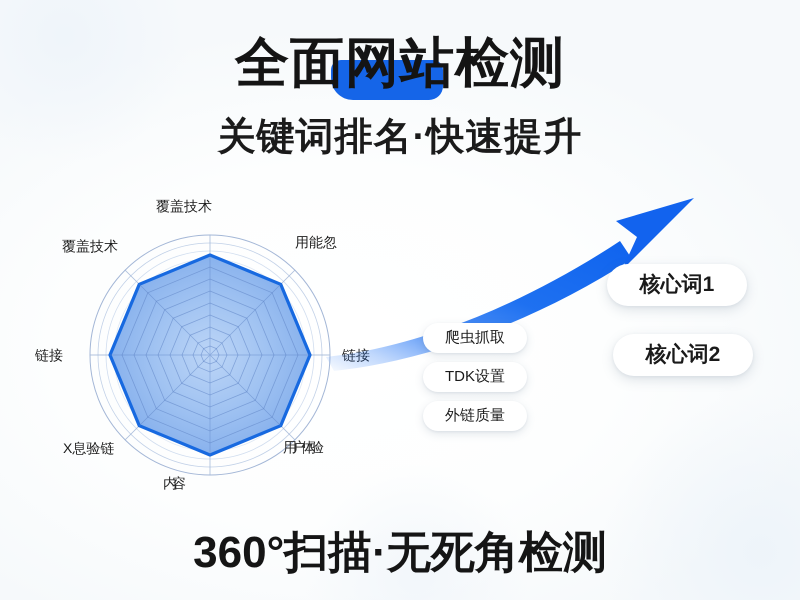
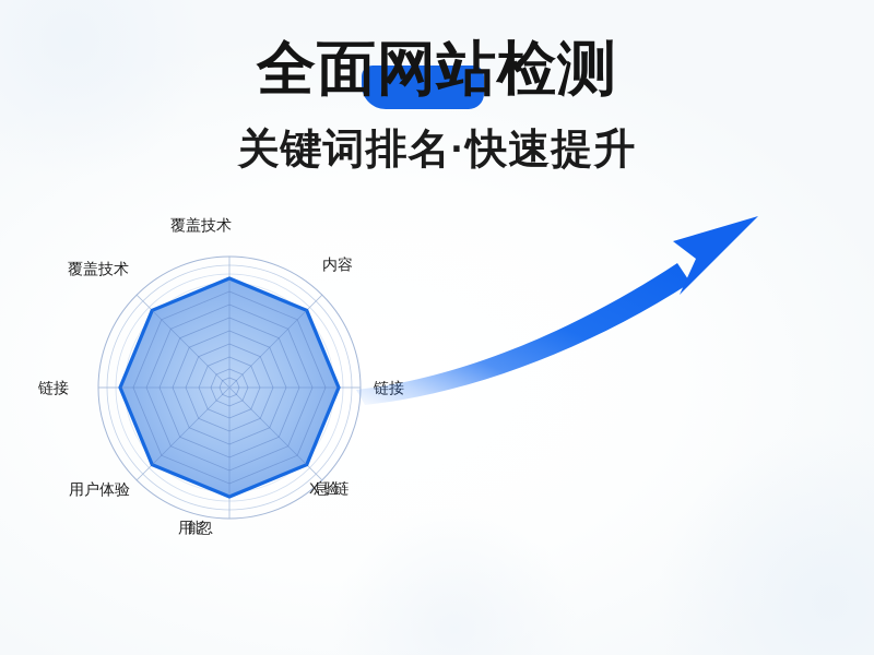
  全面网站检测
  关键词排名·快速提升
  覆盖技术
- 用能忽
+ 内容
- 用户体验
+ X息验链
- 内容
+ 用能忽
- X息验链
+ 用户体验
  链接
  覆盖技术
- 爬虫抓取
- TDK设置
- 外链质量
- 核心词1
- 核心词2
- 360°扫描·无死角检测
